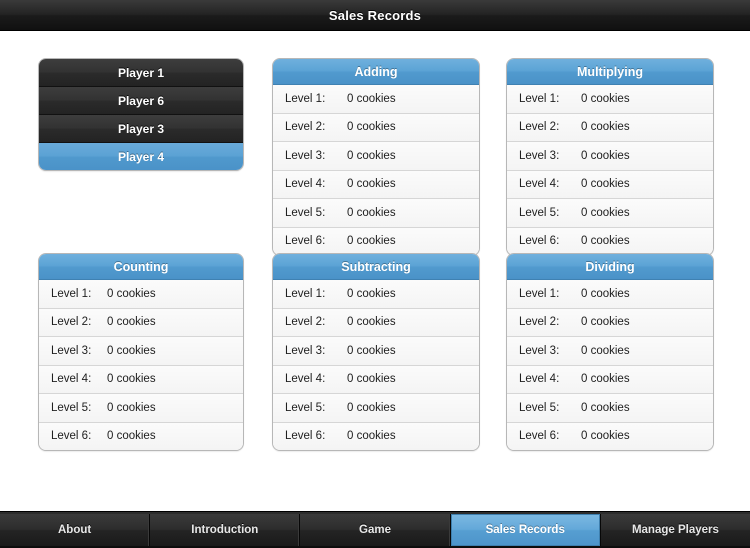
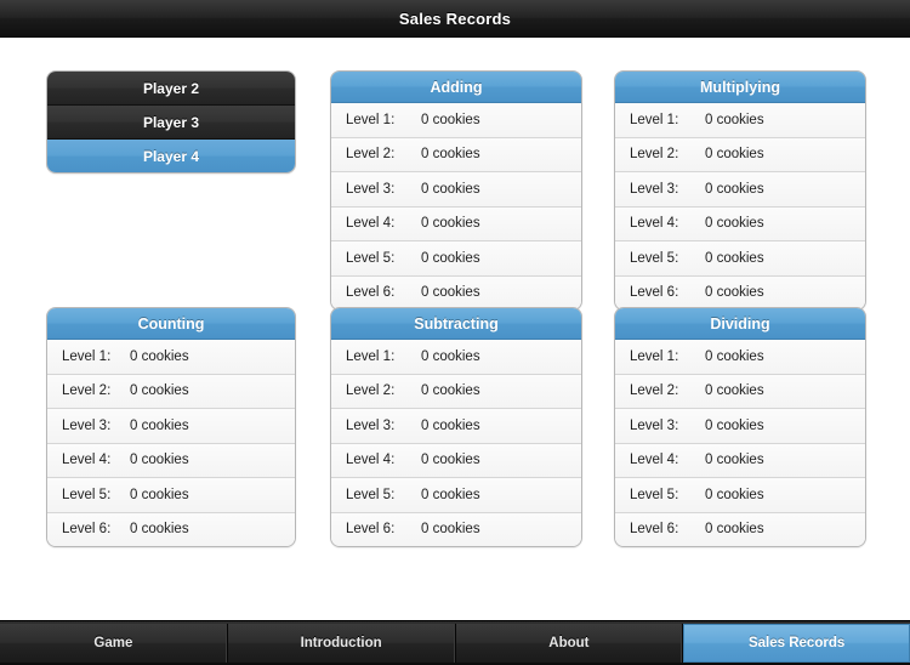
  Sales Records
- Player 1
- Player 6
+ Player 2
  Player 3
  Player 4
  Counting
  Level 1:
  0 cookies
  Level 2:
  0 cookies
  Level 3:
  0 cookies
  Level 4:
  0 cookies
  Level 5:
  0 cookies
  Level 6:
  0 cookies
  Adding
  Level 1:
  0 cookies
  Level 2:
  0 cookies
  Level 3:
  0 cookies
  Level 4:
  0 cookies
  Level 5:
  0 cookies
  Level 6:
  0 cookies
  Subtracting
  Level 1:
  0 cookies
  Level 2:
  0 cookies
  Level 3:
  0 cookies
  Level 4:
  0 cookies
  Level 5:
  0 cookies
  Level 6:
  0 cookies
  Multiplying
  Level 1:
  0 cookies
  Level 2:
  0 cookies
  Level 3:
  0 cookies
  Level 4:
  0 cookies
  Level 5:
  0 cookies
  Level 6:
  0 cookies
  Dividing
  Level 1:
  0 cookies
  Level 2:
  0 cookies
  Level 3:
  0 cookies
  Level 4:
  0 cookies
  Level 5:
  0 cookies
  Level 6:
  0 cookies
- About
+ Game
  Introduction
- Game
+ About
  Sales Records
- Manage Players
